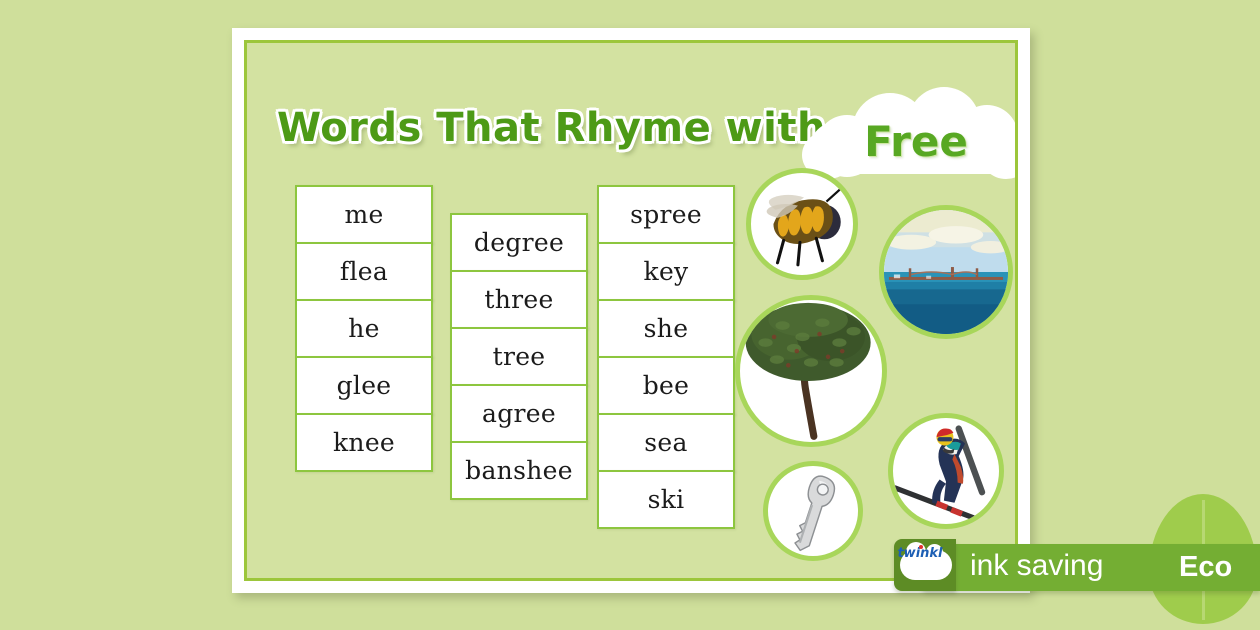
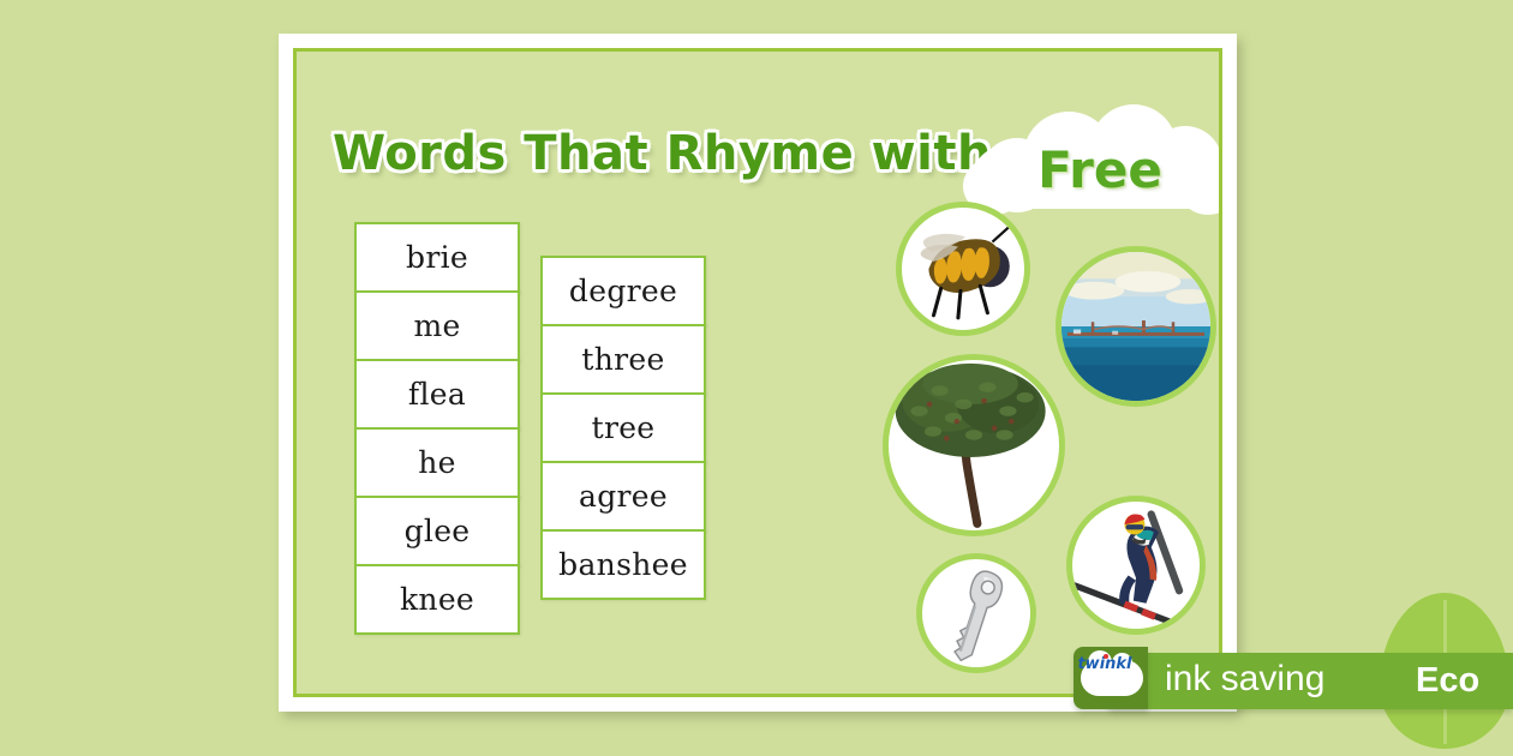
  Words That Rhyme with
  Free
+ brie
  me
  flea
  he
  glee
  knee
  degree
  three
  tree
  agree
  banshee
- spree
- key
- she
- bee
- sea
- ski
  twinkl
  ink saving
  Eco
